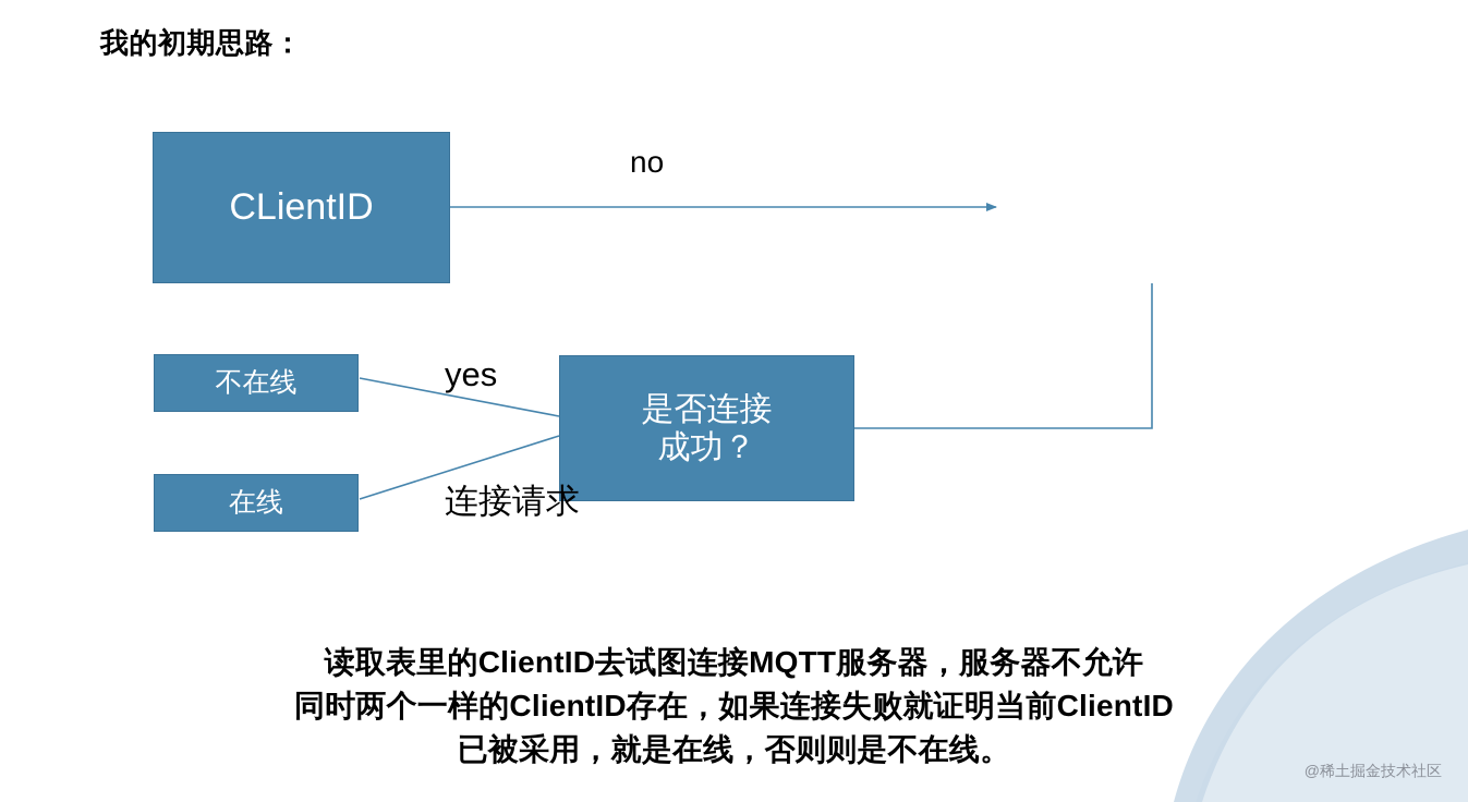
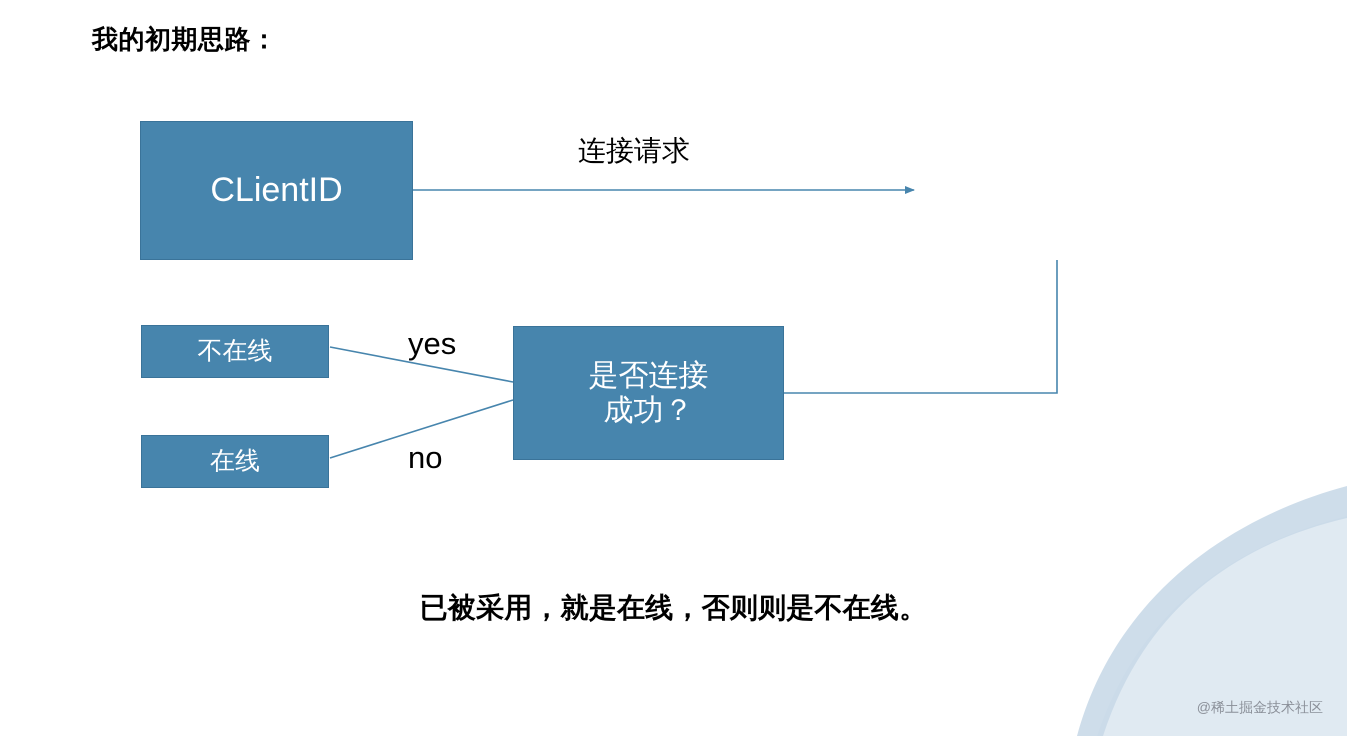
  我的初期思路：
  CLientID
  是否连接
  成功？
  不在线
  在线
- no
+ 连接请求
  yes
- 连接请求
+ no
- 读取表里的ClientID去试图连接MQTT服务器，服务器不允许
- 同时两个一样的ClientID存在，如果连接失败就证明当前ClientID
  已被采用，就是在线，否则则是不在线。
  @稀土掘金技术社区
